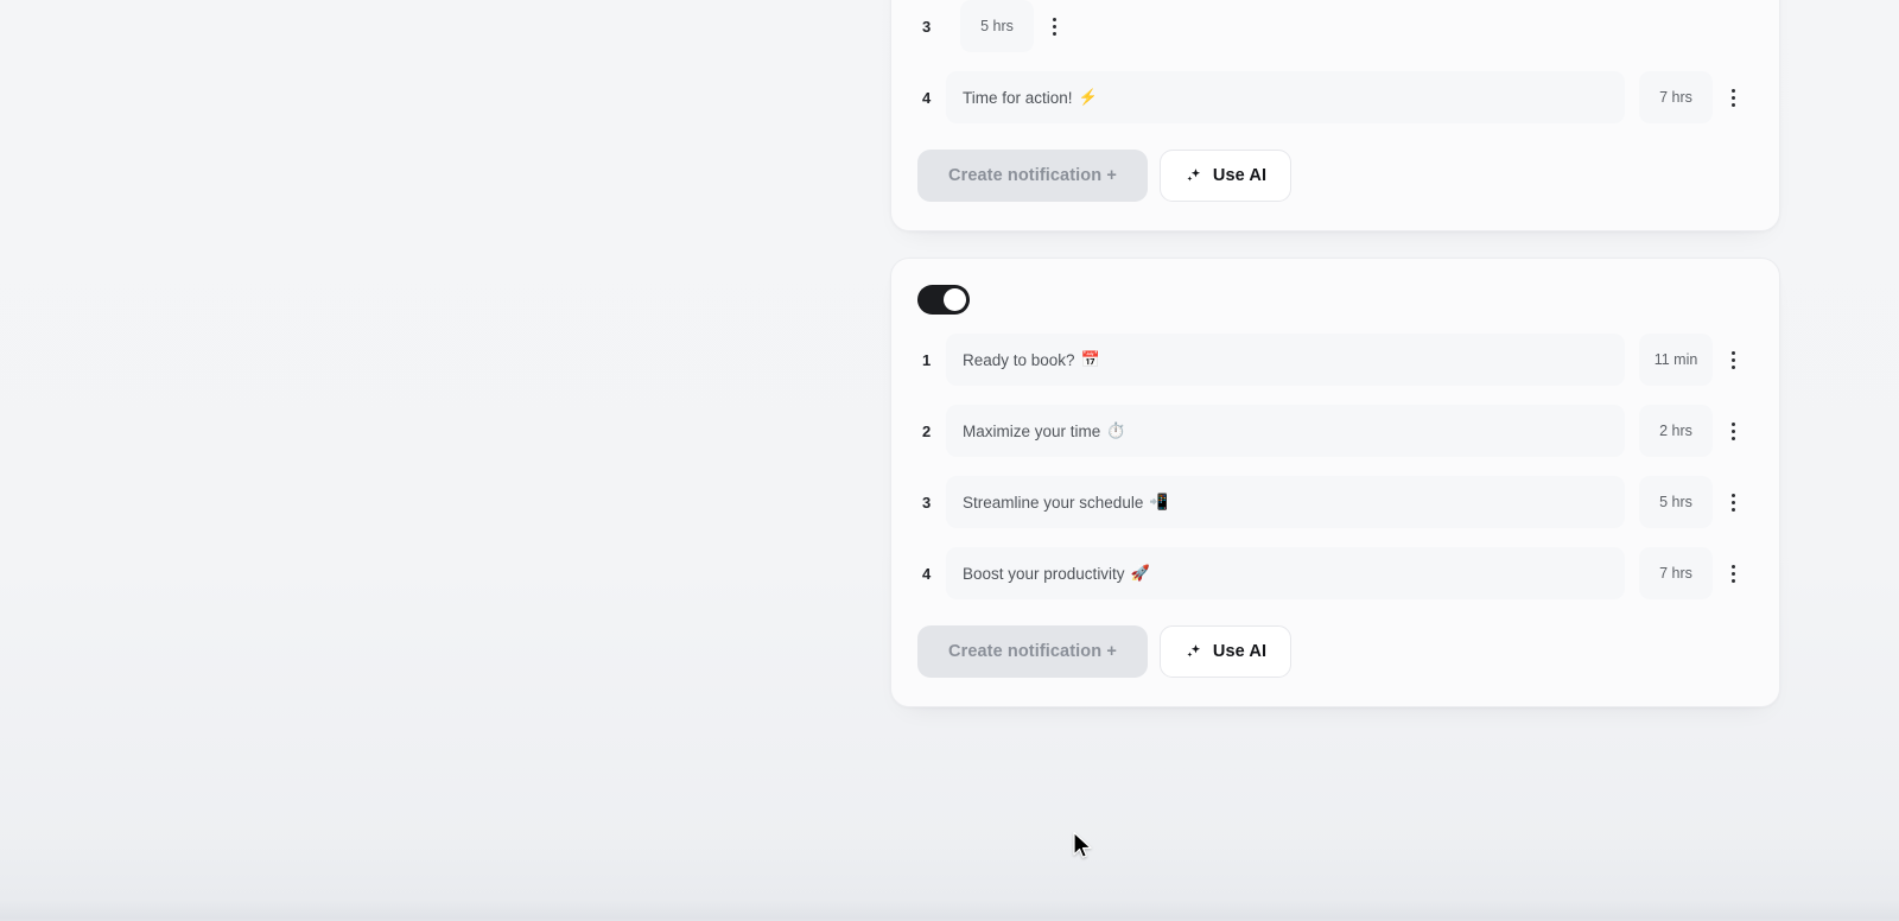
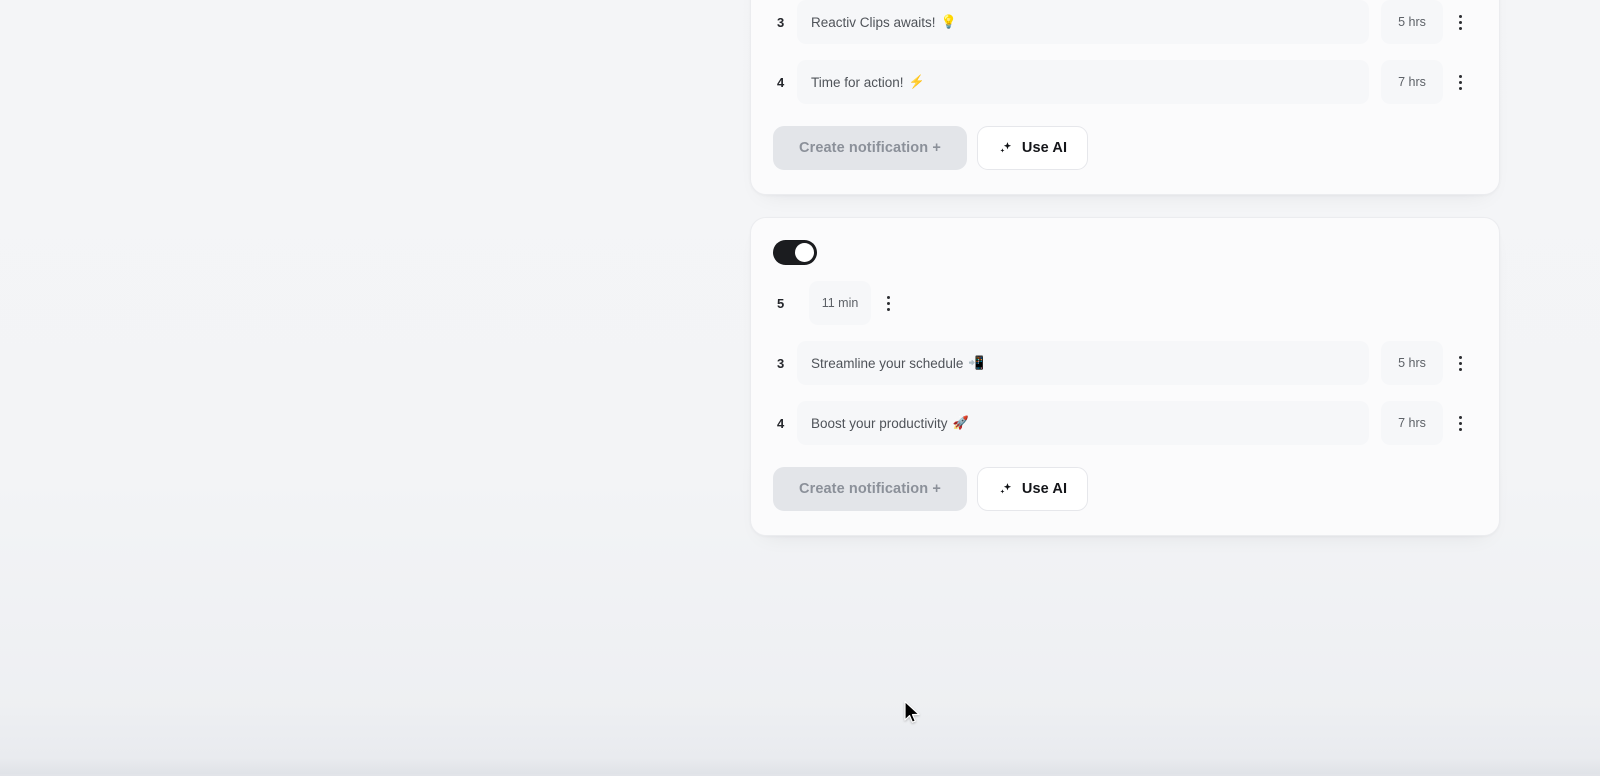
  3
+ Reactiv Clips awaits!
+ 💡
  5 hrs
  4
  Time for action!
  ⚡
  7 hrs
  Create notification +
  Use AI
- 1
+ 5
- Ready to book?
- 📅
  11 min
- 2
- Maximize your time
- ⏱️
- 2 hrs
  3
  Streamline your schedule
  📲
  5 hrs
  4
  Boost your productivity
  🚀
  7 hrs
  Create notification +
  Use AI
